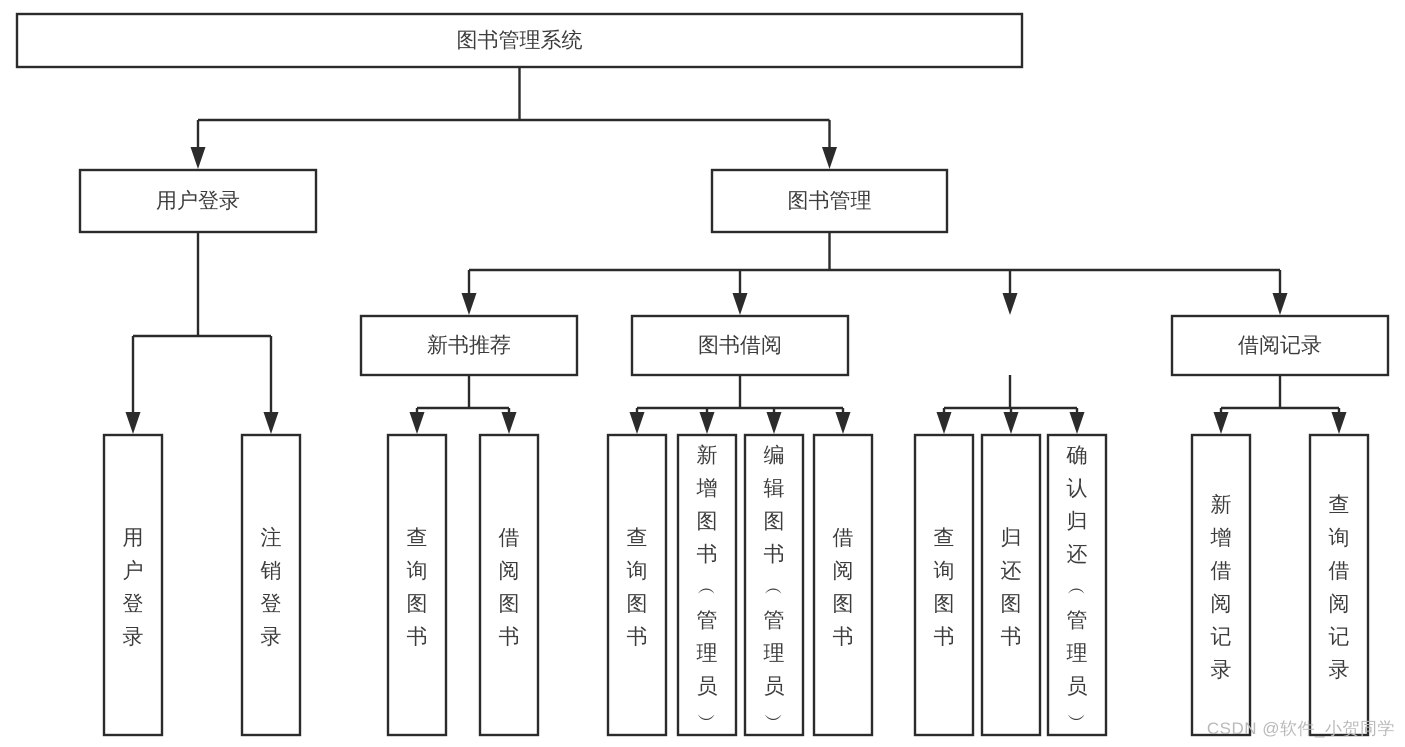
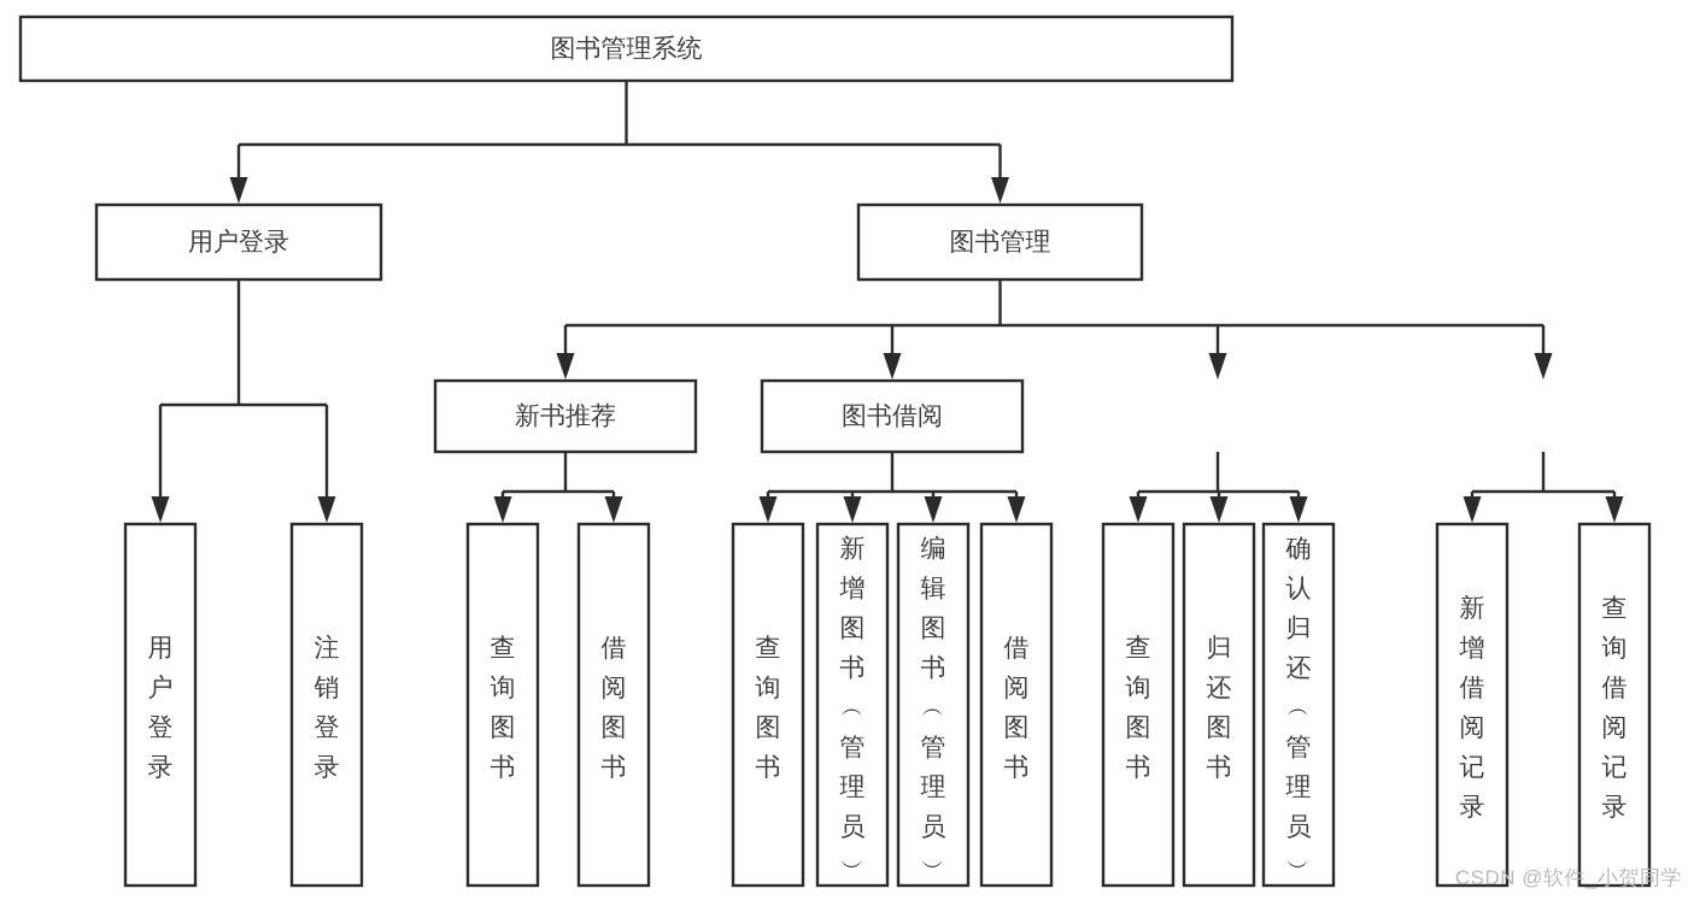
  图书管理系统
  用户登录
  图书管理
  新书推荐
  图书借阅
- 借阅记录
  用户登录
  注销登录
  查询图书
  借阅图书
  查询图书
  新增图书 ︵ 管理员 ︶
  编辑图书 ︵ 管理员 ︶
  借阅图书
  查询图书
  归还图书
  确认归还 ︵ 管理员 ︶
  新增借阅记录
  查询借阅记录
  CSDN @软件_小贺同学
